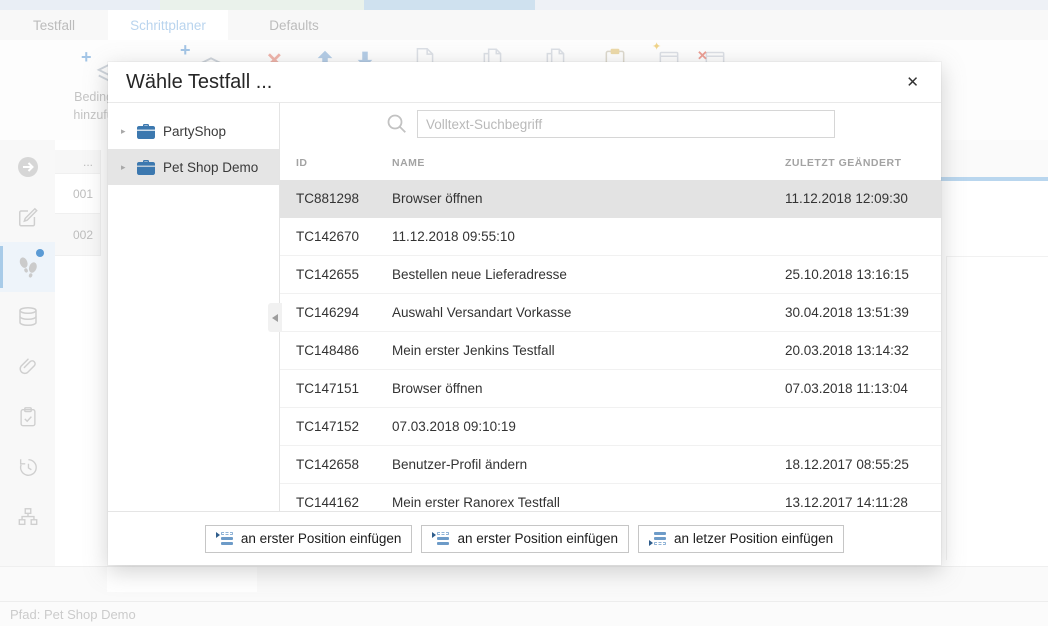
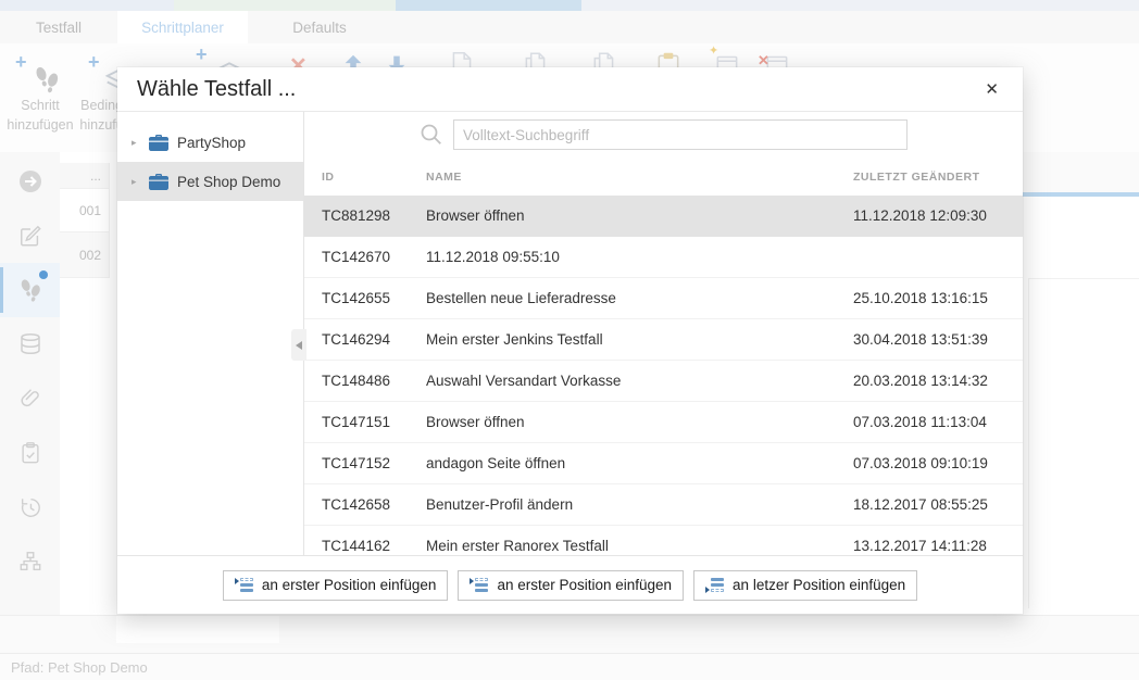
  Testfall
  Schrittplaner
  Defaults
+ Schritt hinzufügen
  ✦
  ✕
  ...
  001
  002
  Pfad: Pet Shop Demo
  Wähle Testfall ...
  ✕
  PartyShop
  Pet Shop Demo
  Volltext-Suchbegriff
  ID
  NAME
  ZULETZT GEÄNDERT
  TC881298
  Browser öffnen
  11.12.2018 12:09:30
  TC142670
  11.12.2018 09:55:10
  TC142655
  Bestellen neue Lieferadresse
  25.10.2018 13:16:15
  TC146294
- Auswahl Versandart Vorkasse
+ Mein erster Jenkins Testfall
  30.04.2018 13:51:39
  TC148486
- Mein erster Jenkins Testfall
+ Auswahl Versandart Vorkasse
  20.03.2018 13:14:32
  TC147151
  Browser öffnen
  07.03.2018 11:13:04
  TC147152
+ andagon Seite öffnen
  07.03.2018 09:10:19
  TC142658
  Benutzer-Profil ändern
  18.12.2017 08:55:25
  TC144162
  Mein erster Ranorex Testfall
  13.12.2017 14:11:28
  an erster Position einfügen
  an erster Position einfügen
  an letzer Position einfügen
